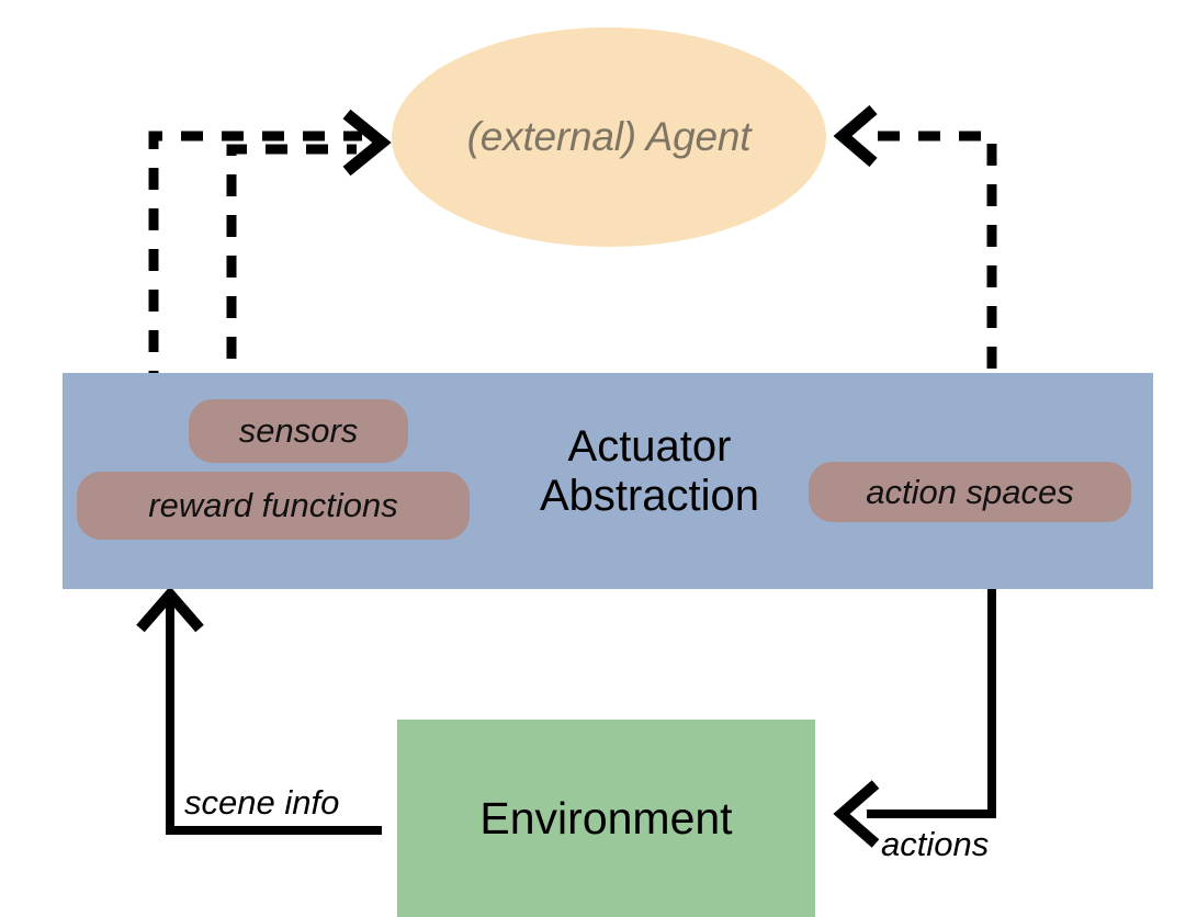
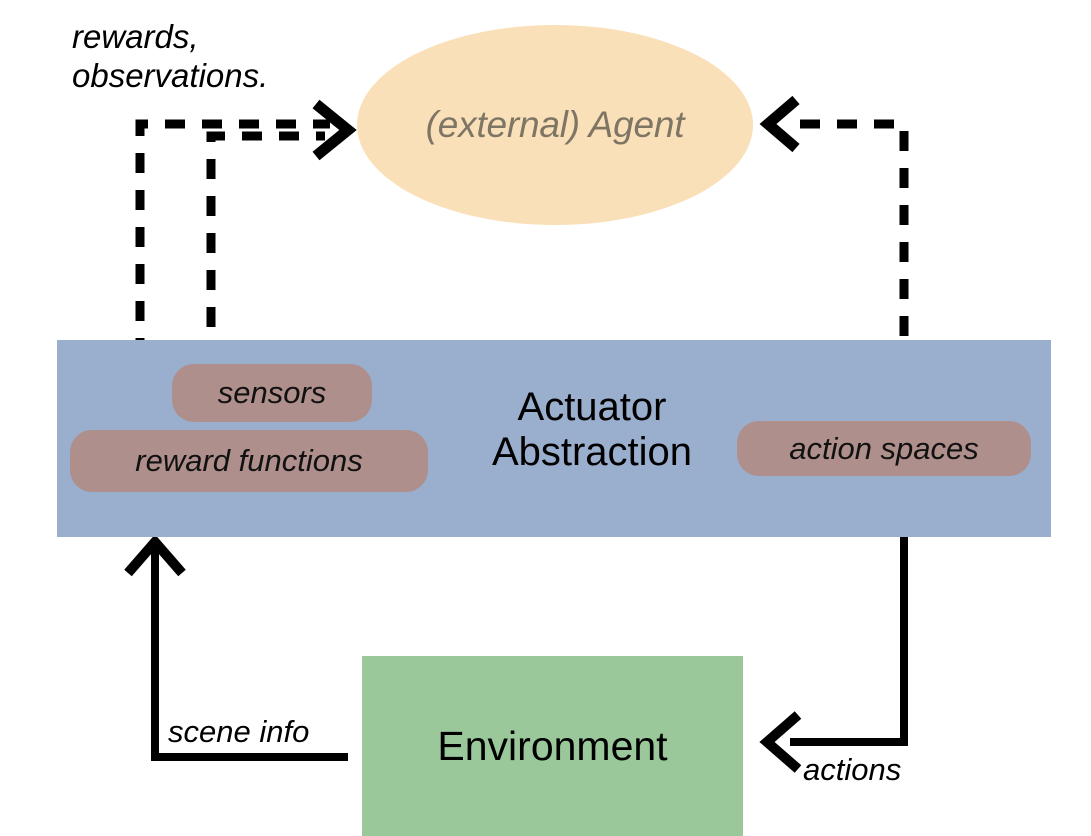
  Actuator
  Abstraction
  sensors
  reward functions
  action spaces
  (external) Agent
  Environment
+ rewards,
+ observations.
  scene info
  actions
